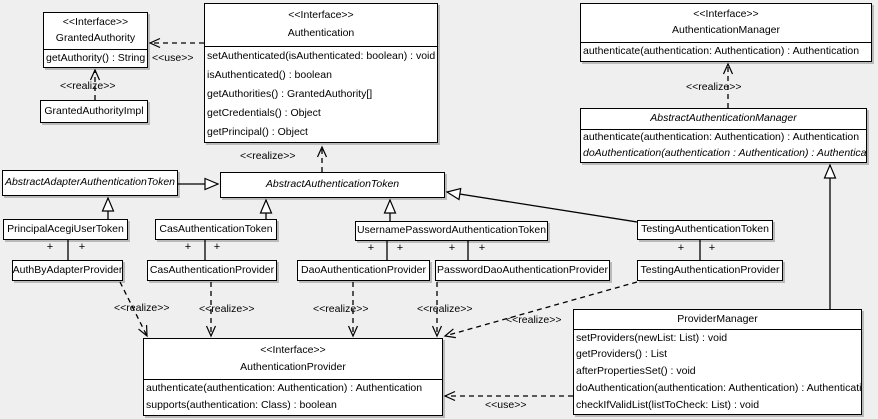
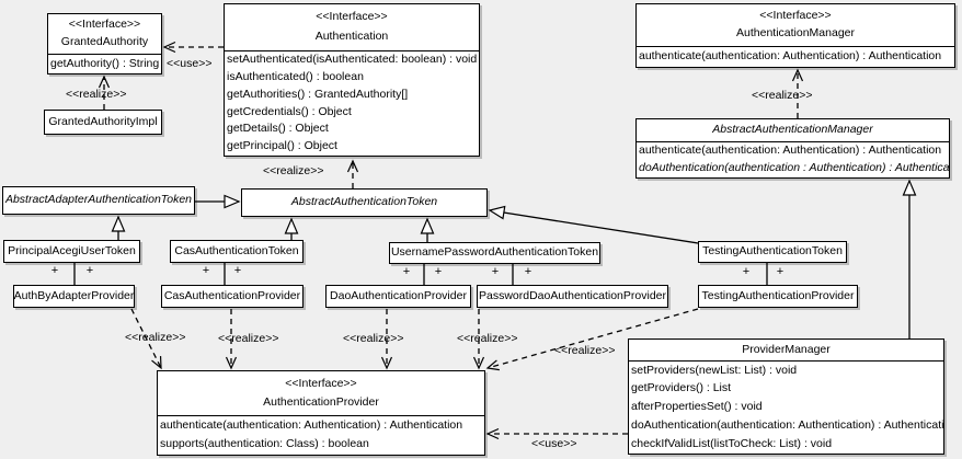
  <<use>>
  <<realize>>
  <<realize>>
  <<realize>>
  <<realize>>
  <<realize>>
  <<realize>>
  <<realize>>
  <<realize>>
  <<use>>
  +
  +
  +
  +
  +
  +
  +
  +
  +
  +
  <<Interface>>
  GrantedAuthority
  getAuthority() : String
  GrantedAuthorityImpl
  <<Interface>>
  Authentication
  setAuthenticated(isAuthenticated: boolean) : void
  isAuthenticated() : boolean
  getAuthorities() : GrantedAuthority[]
  getCredentials() : Object
+ getDetails() : Object
  getPrincipal() : Object
  <<Interface>>
  AuthenticationManager
  authenticate(authentication: Authentication) : Authentication
  AbstractAuthenticationManager
  authenticate(authentication: Authentication) : Authentication
  doAuthentication(authentication : Authentication) : Authentica
  AbstractAdapterAuthenticationToken
  AbstractAuthenticationToken
  PrincipalAcegiUserToken
  CasAuthenticationToken
  UsernamePasswordAuthenticationToken
  TestingAuthenticationToken
  AuthByAdapterProvider
  CasAuthenticationProvider
  DaoAuthenticationProvider
  PasswordDaoAuthenticationProvider
  TestingAuthenticationProvider
  <<Interface>>
  AuthenticationProvider
  authenticate(authentication: Authentication) : Authentication
  supports(authentication: Class) : boolean
  ProviderManager
  setProviders(newList: List) : void
  getProviders() : List
  afterPropertiesSet() : void
  doAuthentication(authentication: Authentication) : Authenticati
  checkIfValidList(listToCheck: List) : void
